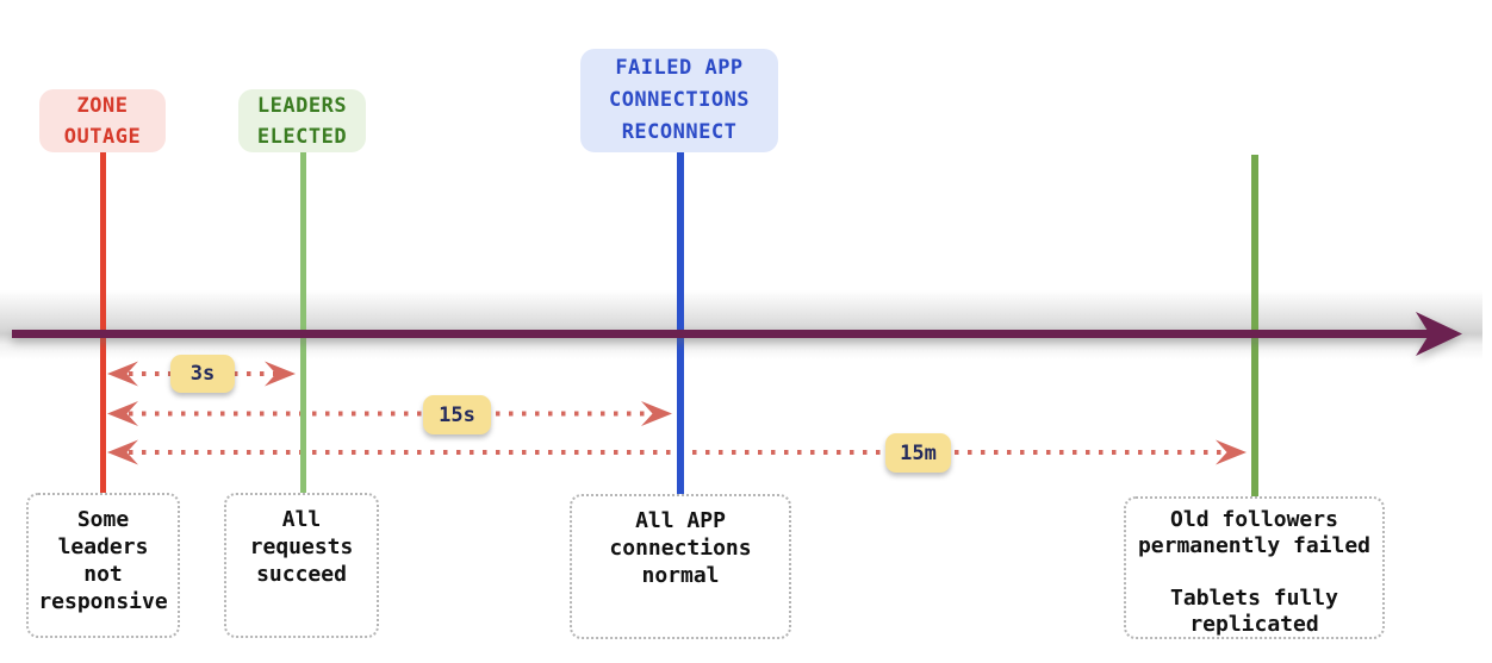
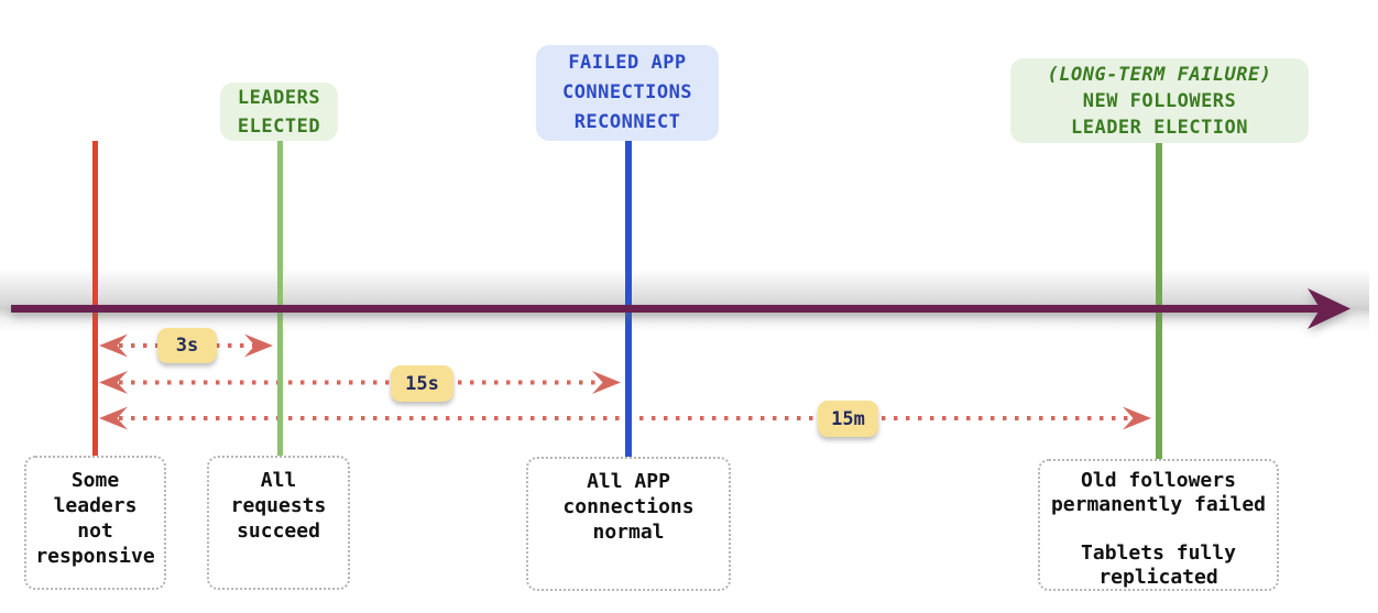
- ZONE
- OUTAGE
  LEADERS
  ELECTED
  FAILED APP
  CONNECTIONS
  RECONNECT
+ (LONG-TERM FAILURE)
+ NEW FOLLOWERS
+ LEADER ELECTION
  3s
  15s
  15m
  Some
  leaders
  not
  responsive
  All
  requests
  succeed
  All APP
  connections
  normal
  Old followers
  permanently failed
  Tablets fully
  replicated
